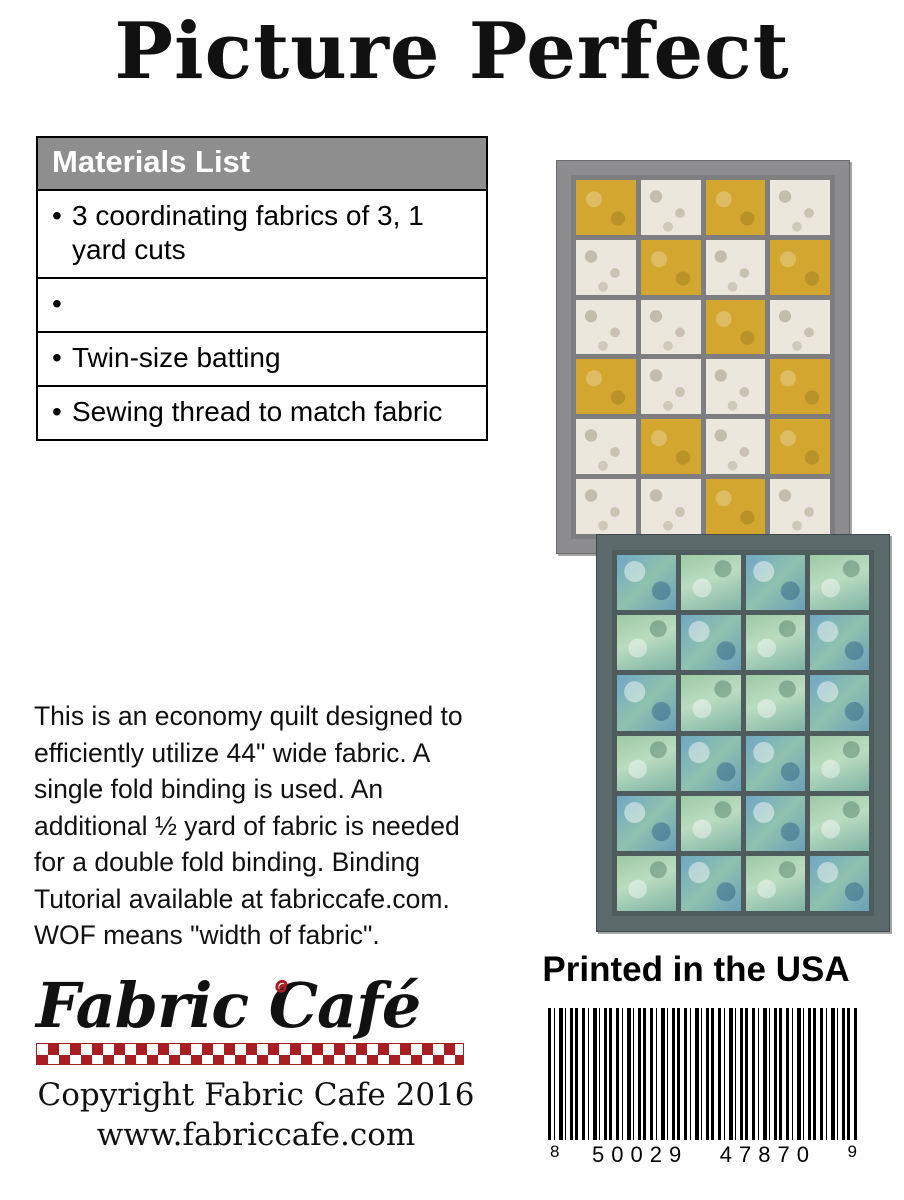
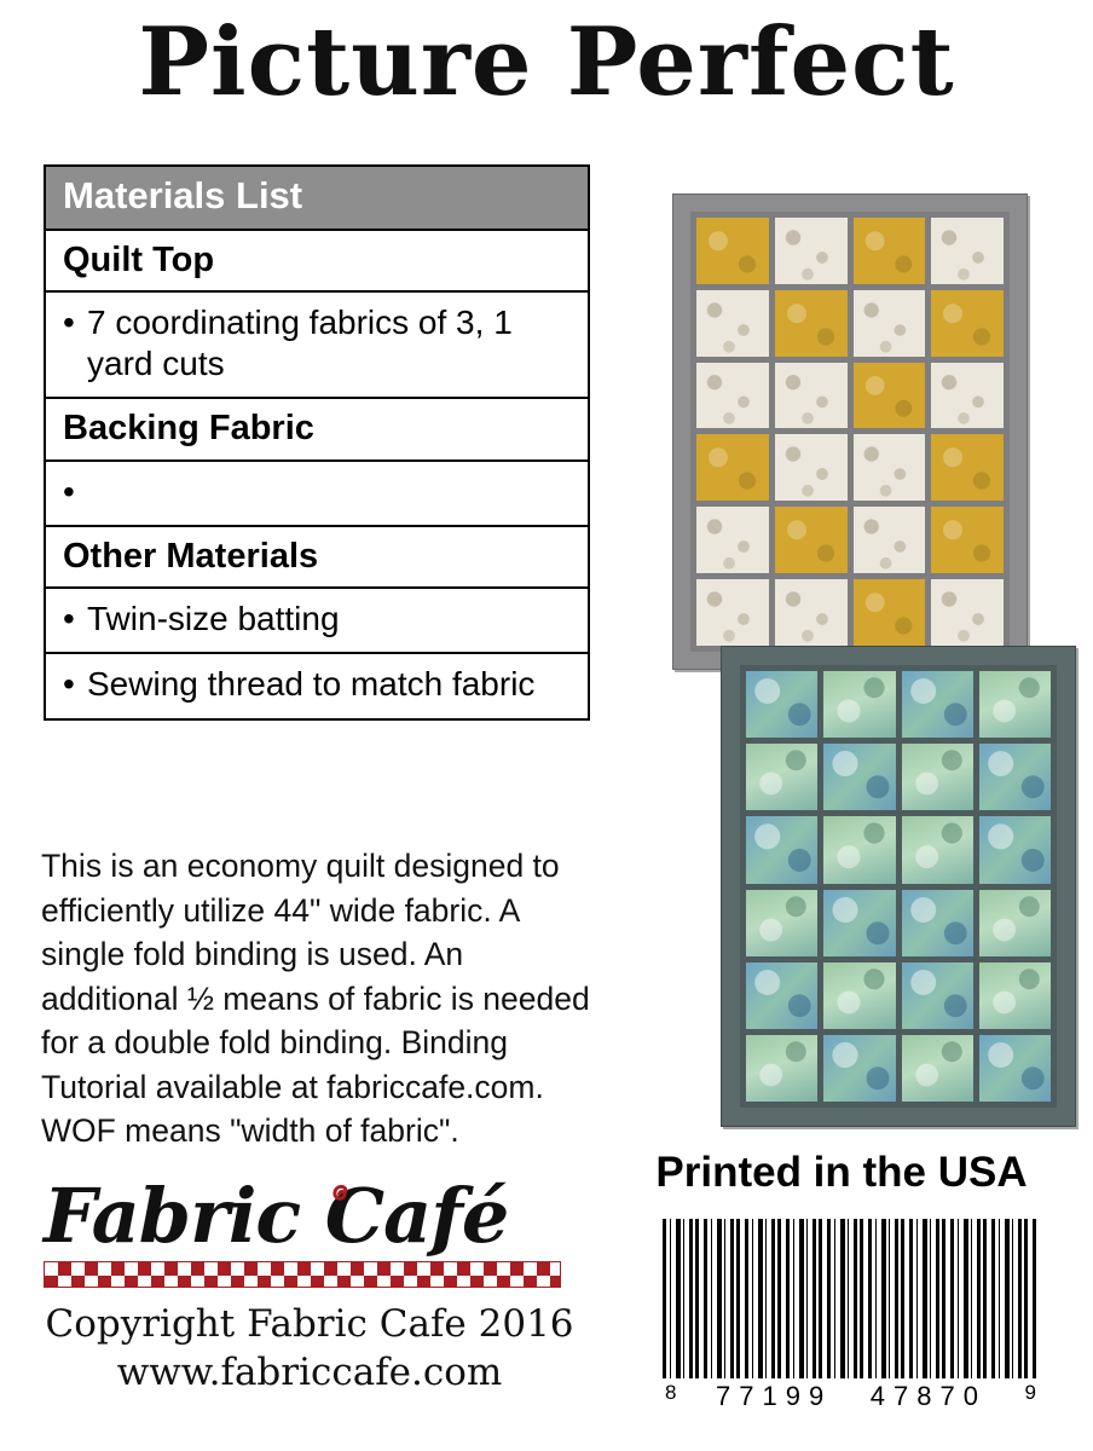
  Picture Perfect
  Materials List
+ Quilt Top
  •
- 3 coordinating fabrics of 3, 1 yard cuts
+ 7 coordinating fabrics of 3, 1 yard cuts
+ Backing Fabric
  •
+ Other Materials
  •
  Twin-size batting
  •
  Sewing thread to match fabric
- This is an economy quilt designed to efficiently utilize 44" wide fabric. A single fold binding is used. An additional ½ yard of fabric is needed for a double fold binding. Binding Tutorial available at fabriccafe.com. WOF means "width of fabric".
+ This is an economy quilt designed to efficiently utilize 44" wide fabric. A single fold binding is used. An additional ½ means of fabric is needed for a double fold binding. Binding Tutorial available at fabriccafe.com. WOF means "width of fabric".
  Fabric Café
  Copyright Fabric Cafe 2016
  www.fabriccafe.com
  Printed in the USA
  8
- 50029
+ 77199
  47870
  9
